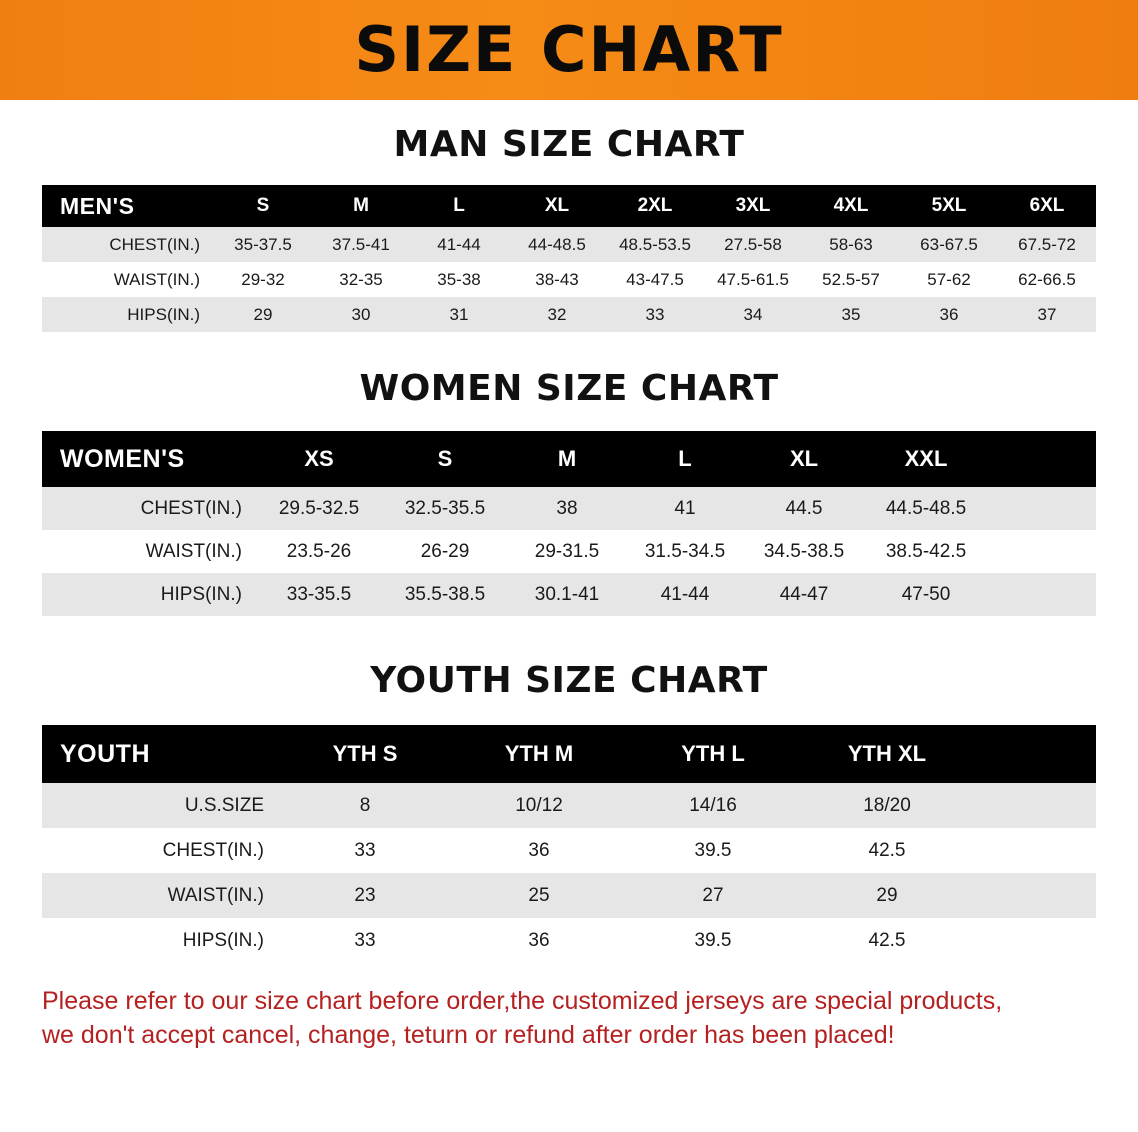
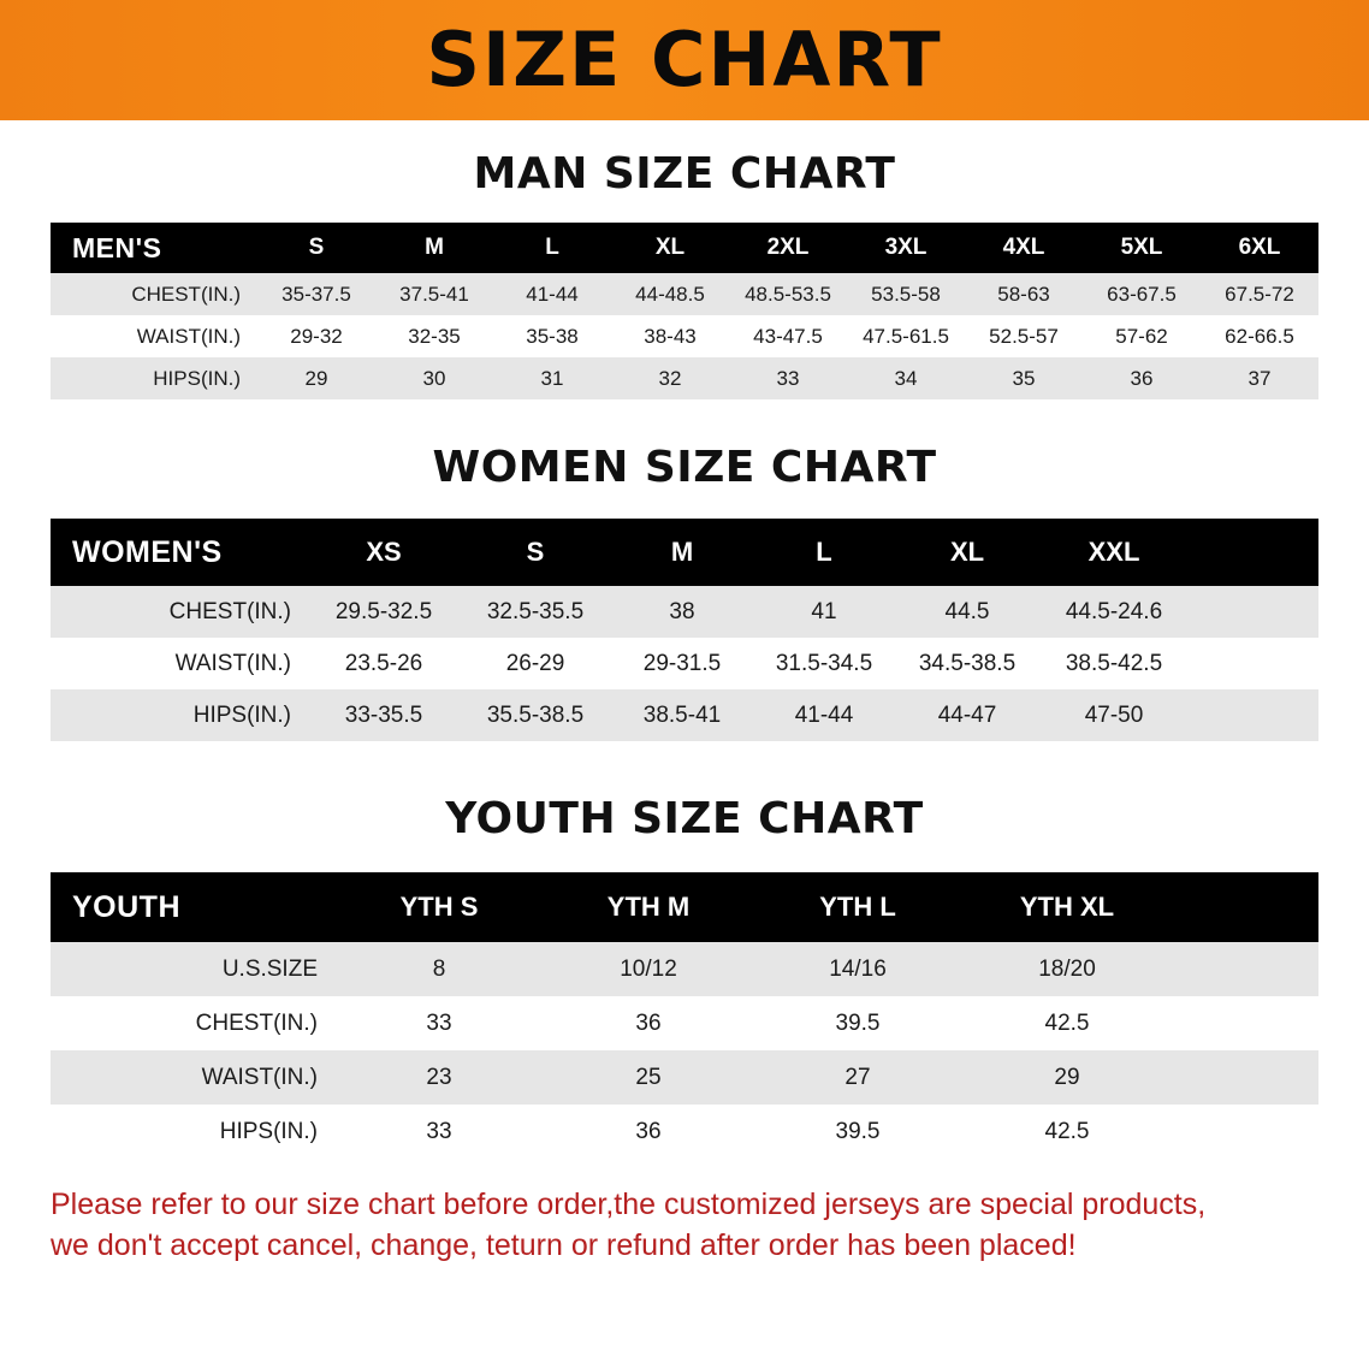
  SIZE CHART
  MAN SIZE CHART
  MEN'S	S	M	L	XL	2XL	3XL	4XL	5XL	6XL
- CHEST(IN.)	35-37.5	37.5-41	41-44	44-48.5	48.5-53.5	27.5-58	58-63	63-67.5	67.5-72
+ CHEST(IN.)	35-37.5	37.5-41	41-44	44-48.5	48.5-53.5	53.5-58	58-63	63-67.5	67.5-72
  WAIST(IN.)	29-32	32-35	35-38	38-43	43-47.5	47.5-61.5	52.5-57	57-62	62-66.5
  HIPS(IN.)	29	30	31	32	33	34	35	36	37
  WOMEN SIZE CHART
  WOMEN'S	XS	S	M	L	XL	XXL
- CHEST(IN.)	29.5-32.5	32.5-35.5	38	41	44.5	44.5-48.5
+ CHEST(IN.)	29.5-32.5	32.5-35.5	38	41	44.5	44.5-24.6
  WAIST(IN.)	23.5-26	26-29	29-31.5	31.5-34.5	34.5-38.5	38.5-42.5
- HIPS(IN.)	33-35.5	35.5-38.5	30.1-41	41-44	44-47	47-50
+ HIPS(IN.)	33-35.5	35.5-38.5	38.5-41	41-44	44-47	47-50
  YOUTH SIZE CHART
  YOUTH	YTH S	YTH M	YTH L	YTH XL
  U.S.SIZE	8	10/12	14/16	18/20
  CHEST(IN.)	33	36	39.5	42.5
  WAIST(IN.)	23	25	27	29
  HIPS(IN.)	33	36	39.5	42.5
  Please refer to our size chart before order,the customized jerseys are special products,
  we don't accept cancel, change, teturn or refund after order has been placed!
